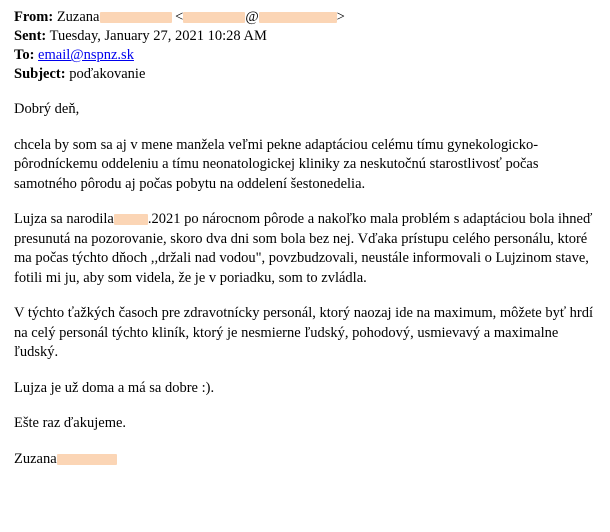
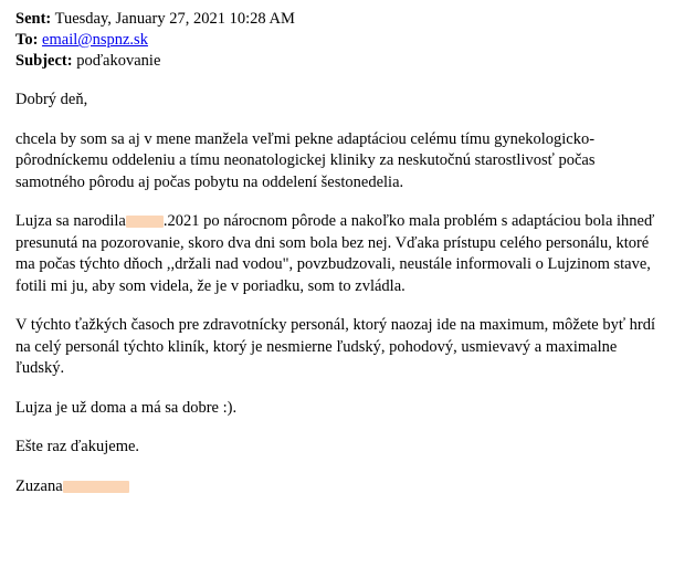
- From: Zuzana < @ >
  Sent: Tuesday, January 27, 2021 10:28 AM
  To: email@nspnz.sk
  Subject: poďakovanie
  Dobrý deň,
  chcela by som sa aj v mene manžela veľmi pekne adaptáciou celému tímu gynekologicko-pôrodníckemu oddeleniu a tímu neonatologickej kliniky za neskutočnú starostlivosť počas samotného pôrodu aj počas pobytu na oddelení šestonedelia.
  Lujza sa narodila .2021 po nárocnom pôrode a nakoľko mala problém s adaptáciou bola ihneď presunutá na pozorovanie, skoro dva dni som bola bez nej. Vďaka prístupu celého personálu, ktoré ma počas týchto dňoch ,,držali nad vodou", povzbudzovali, neustále informovali o Lujzinom stave, fotili mi ju, aby som videla, že je v poriadku, som to zvládla.
  V týchto ťažkých časoch pre zdravotnícky personál, ktorý naozaj ide na maximum, môžete byť hrdí na celý personál týchto kliník, ktorý je nesmierne ľudský, pohodový, usmievavý a maximalne ľudský.
  Lujza je už doma a má sa dobre :).
  Ešte raz ďakujeme.
  Zuzana
